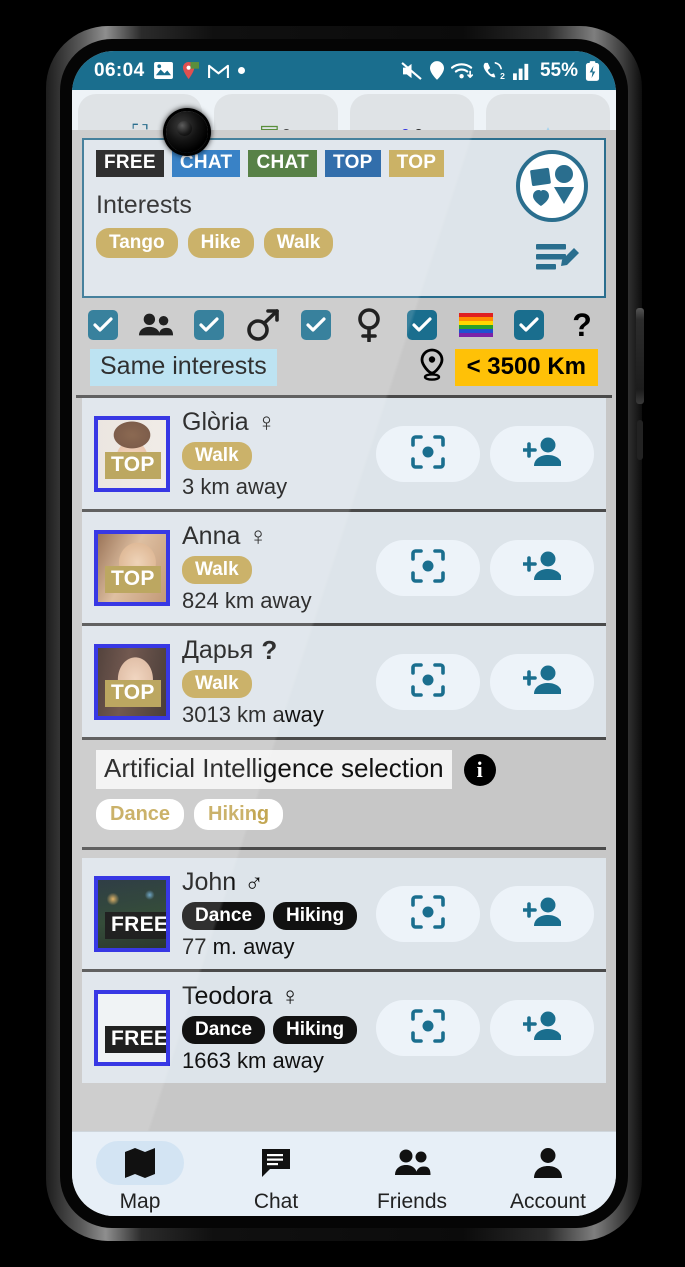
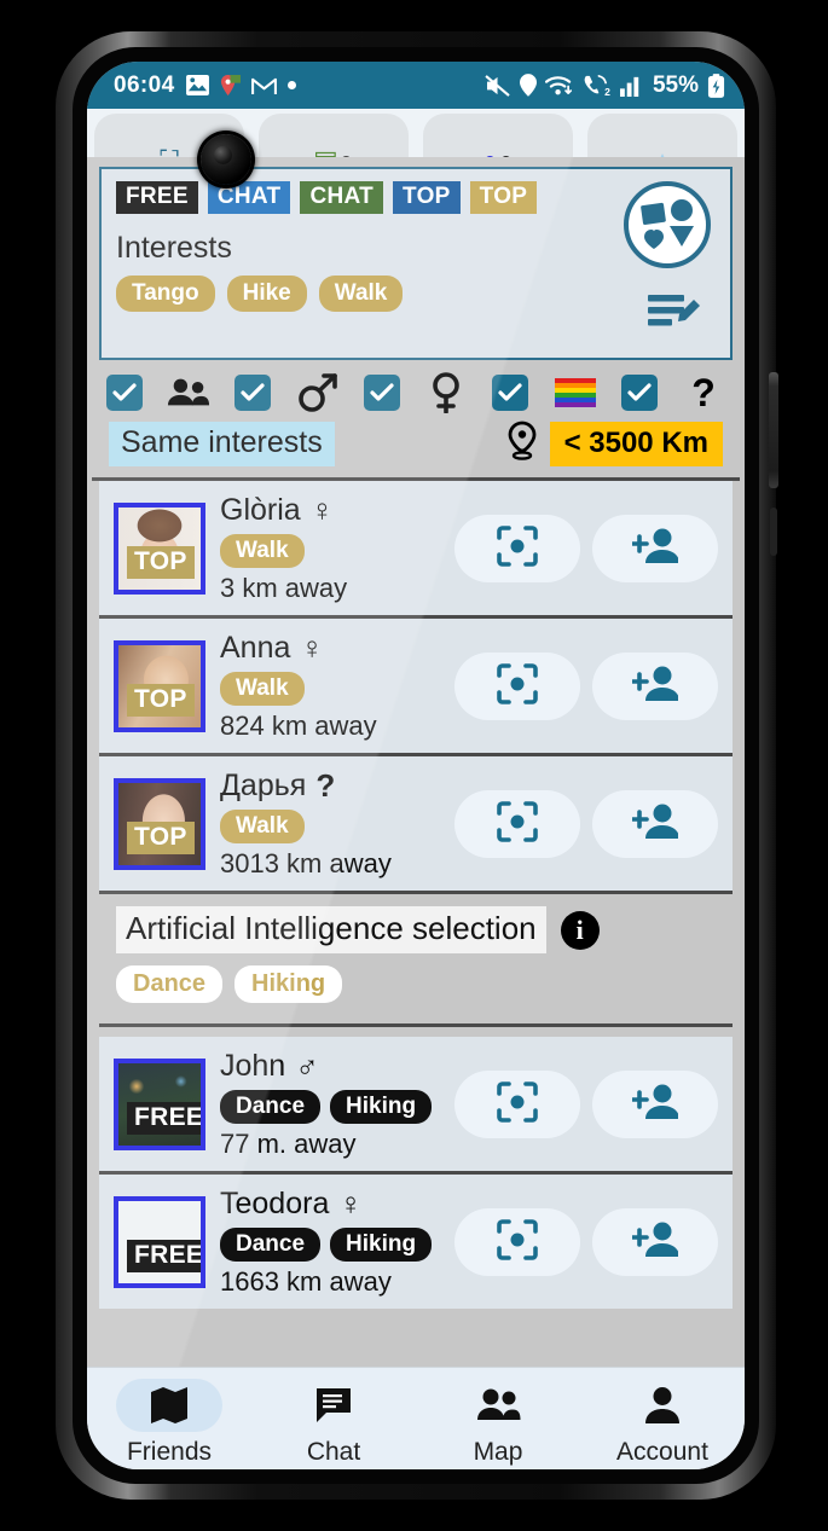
  06:04
  2
  55%
- Map
+ Friends
  Chat
- Friends
+ Map
  Account
